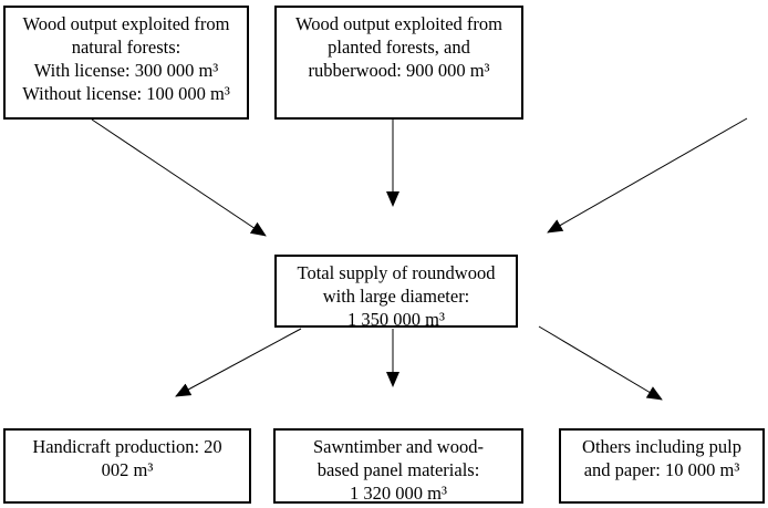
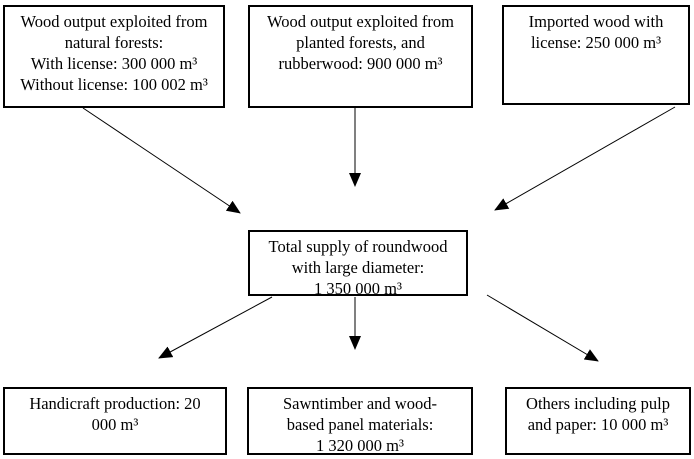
  Wood output exploited from
  natural forests:
  With license: 300 000 m³
- Without license: 100 000 m³
+ Without license: 100 002 m³
  Wood output exploited from
  planted forests, and
  rubberwood: 900 000 m³
+ Imported wood with
+ license: 250 000 m³
  Total supply of roundwood
  with large diameter:
  1 350 000 m³
  Handicraft production: 20
- 002 m³
+ 000 m³
  Sawntimber and wood-
  based panel materials:
  1 320 000 m³
  Others including pulp
  and paper: 10 000 m³
